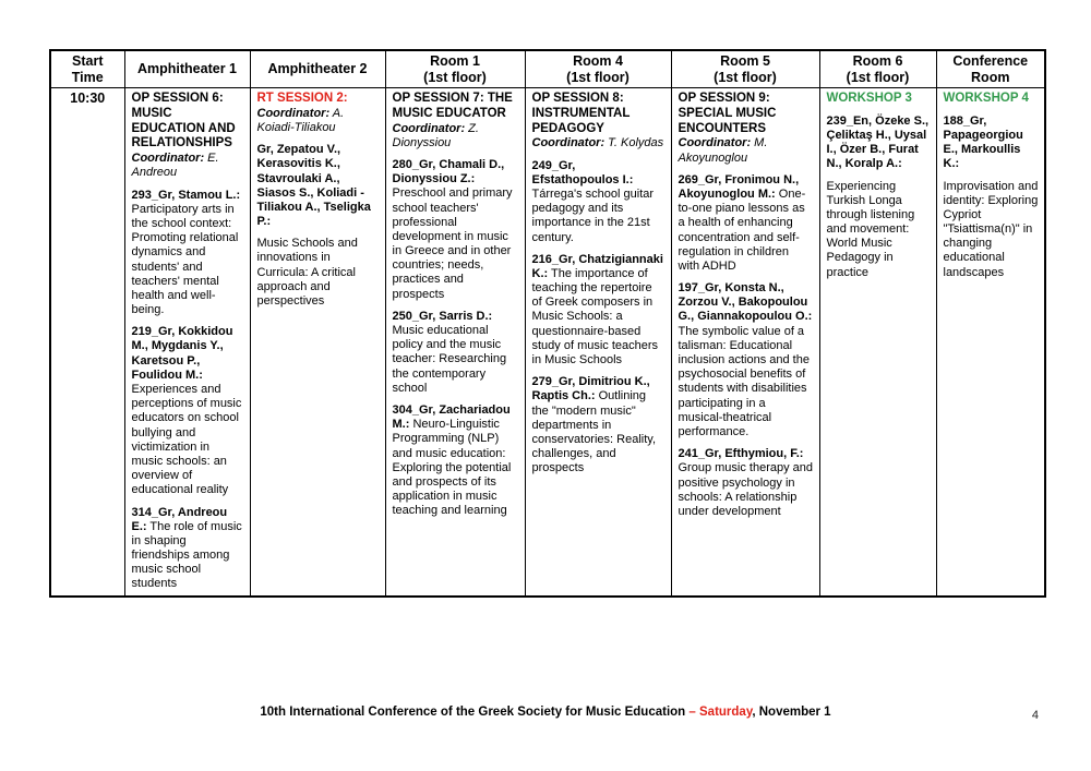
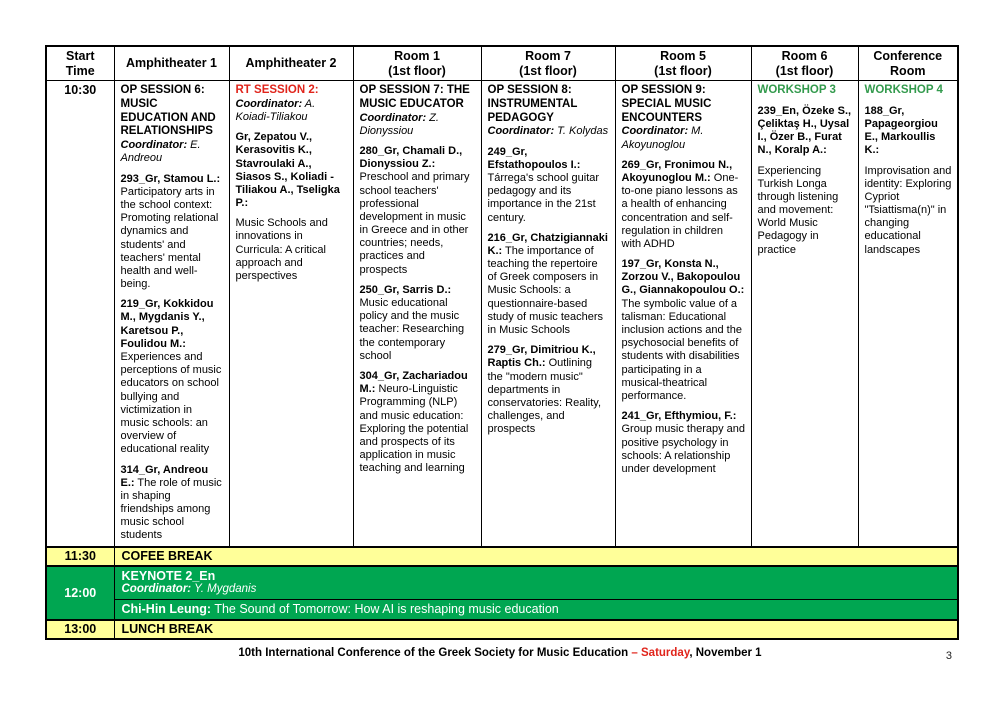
- StartTime	Amphitheater 1	Amphitheater 2	Room 1(1st floor)	Room 4(1st floor)	Room 5(1st floor)	Room 6(1st floor)	ConferenceRoom
+ StartTime	Amphitheater 1	Amphitheater 2	Room 1(1st floor)	Room 7(1st floor)	Room 5(1st floor)	Room 6(1st floor)	ConferenceRoom
  10:30	OP SESSION 6: MUSIC EDUCATION AND RELATIONSHIPS Coordinator: E. Andreou 293_Gr, Stamou L.: Participatory arts in the school context: Promoting relational dynamics and students' and teachers' mental health and well-being. 219_Gr, Kokkidou M., Mygdanis Y., Karetsou P., Foulidou M.: Experiences and perceptions of music educators on school bullying and victimization in music schools: an overview of educational reality 314_Gr, Andreou E.: The role of music in shaping friendships among music school students	RT SESSION 2: Coordinator: A. Koiadi-Tiliakou Gr, Zepatou V., Kerasovitis K., Stavroulaki A., Siasos S., Koliadi - Tiliakou A., Tseligka P.: Music Schools and innovations in Curricula: A critical approach and perspectives	OP SESSION 7: THE MUSIC EDUCATOR Coordinator: Z. Dionyssiou 280_Gr, Chamali D., Dionyssiou Z.: Preschool and primary school teachers' professional development in music in Greece and in other countries; needs, practices and prospects 250_Gr, Sarris D.: Music educational policy and the music teacher: Researching the contemporary school 304_Gr, Zachariadou M.: Neuro-Linguistic Programming (NLP) and music education: Exploring the potential and prospects of its application in music teaching and learning	OP SESSION 8: INSTRUMENTAL PEDAGOGY Coordinator: T. Kolydas 249_Gr, Efstathopoulos I.: Tárrega's school guitar pedagogy and its importance in the 21st century. 216_Gr, Chatzigiannaki K.: The importance of teaching the repertoire of Greek composers in Music Schools: a questionnaire-based study of music teachers in Music Schools 279_Gr, Dimitriou K., Raptis Ch.: Outlining the "modern music" departments in conservatories: Reality, challenges, and prospects	OP SESSION 9: SPECIAL MUSIC ENCOUNTERS Coordinator: M. Akoyunoglou 269_Gr, Fronimou N., Akoyunoglou M.: One-to-one piano lessons as a health of enhancing concentration and self-regulation in children with ADHD 197_Gr, Konsta N., Zorzou V., Bakopoulou G., Giannakopoulou O.: The symbolic value of a talisman: Educational inclusion actions and the psychosocial benefits of students with disabilities participating in a musical-theatrical performance. 241_Gr, Efthymiou, F.: Group music therapy and positive psychology in schools: A relationship under development	WORKSHOP 3 239_En, Özeke S., Çeliktaş H., Uysal I., Özer B., Furat N., Koralp A.: Experiencing Turkish Longa through listening and movement: World Music Pedagogy in practice	WORKSHOP 4 188_Gr, Papageorgiou E., Markoullis K.: Improvisation and identity: Exploring Cypriot "Tsiattisma(n)" in changing educational landscapes
+ 11:30	COFEE BREAK
+ 12:00	KEYNOTE 2_En Coordinator: Y. Mygdanis Chi-Hin Leung: The Sound of Tomorrow: How AI is reshaping music education
+ 13:00	LUNCH BREAK
  10th International Conference of the Greek Society for Music Education – Saturday, November 1
- 4
+ 3
